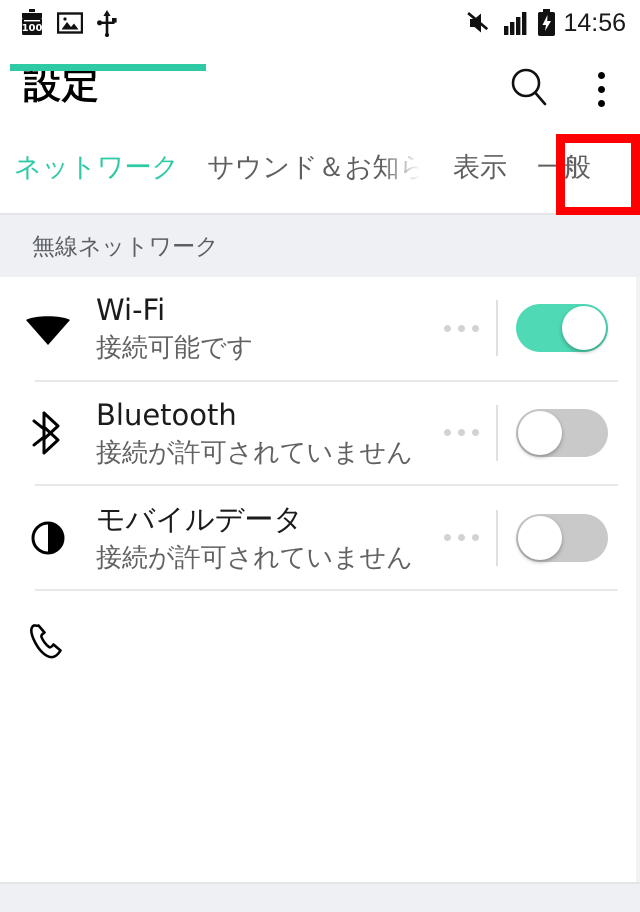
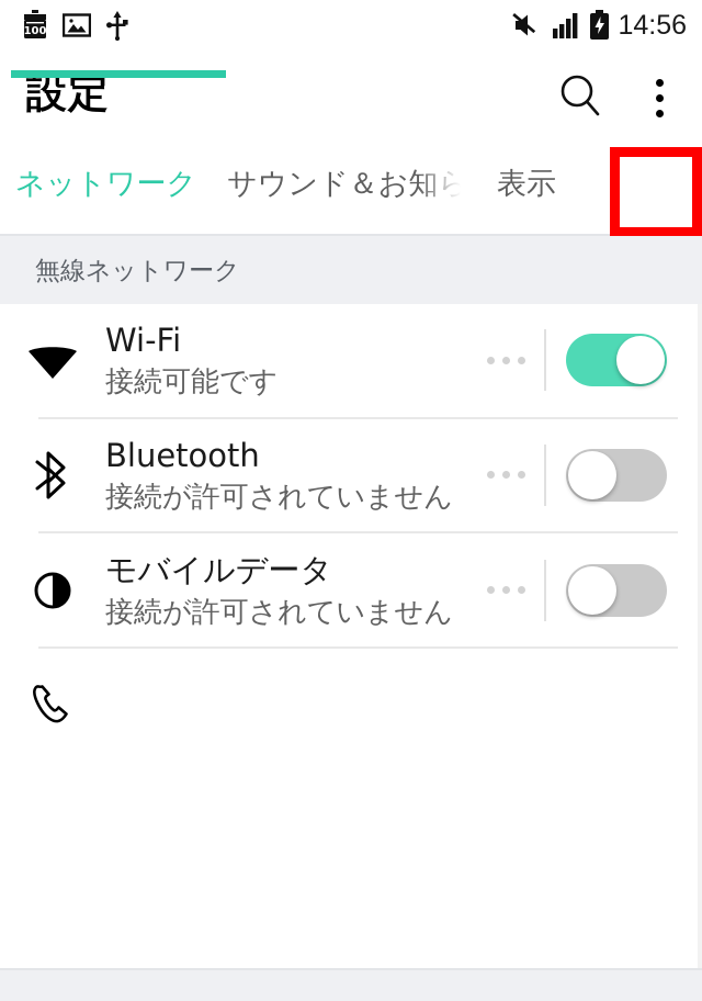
  100
  14:56
  設定
  ネットワーク
  サウンド＆お
  表示
- 一般
  無線ネットワーク
  Wi-Fi
  接続可能です
  Bluetooth
  接続が許可されていません
  モバイルデータ
  接続が許可されていません
